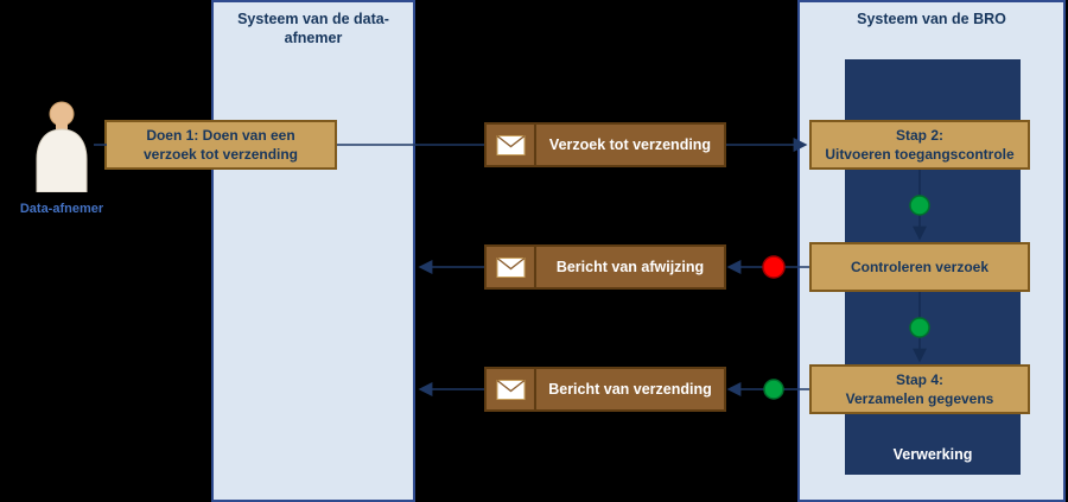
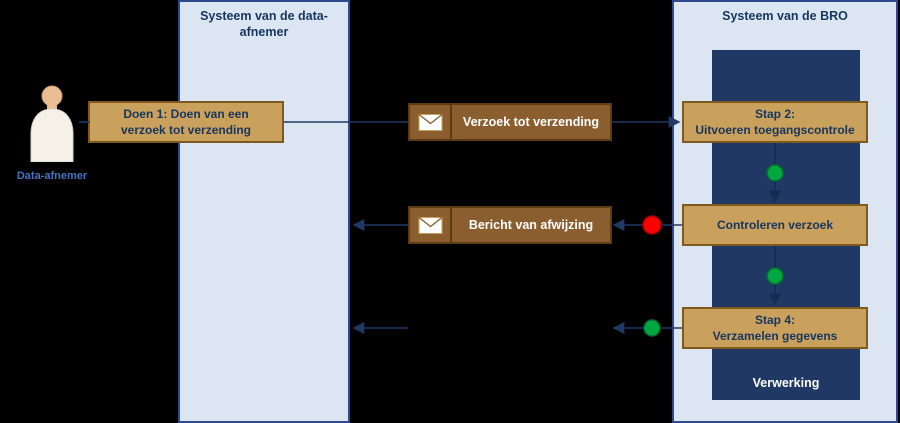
  Systeem van de data-afnemer
  Systeem van de BRO
  Verwerking
  Data-afnemer
  Doen 1: Doen van een
  verzoek tot verzending
  Verzoek tot verzending
  Bericht van afwijzing
- Bericht van verzending
  Stap 2:
  Uitvoeren toegangscontrole
  Controleren verzoek
  Stap 4:
  Verzamelen gegevens
